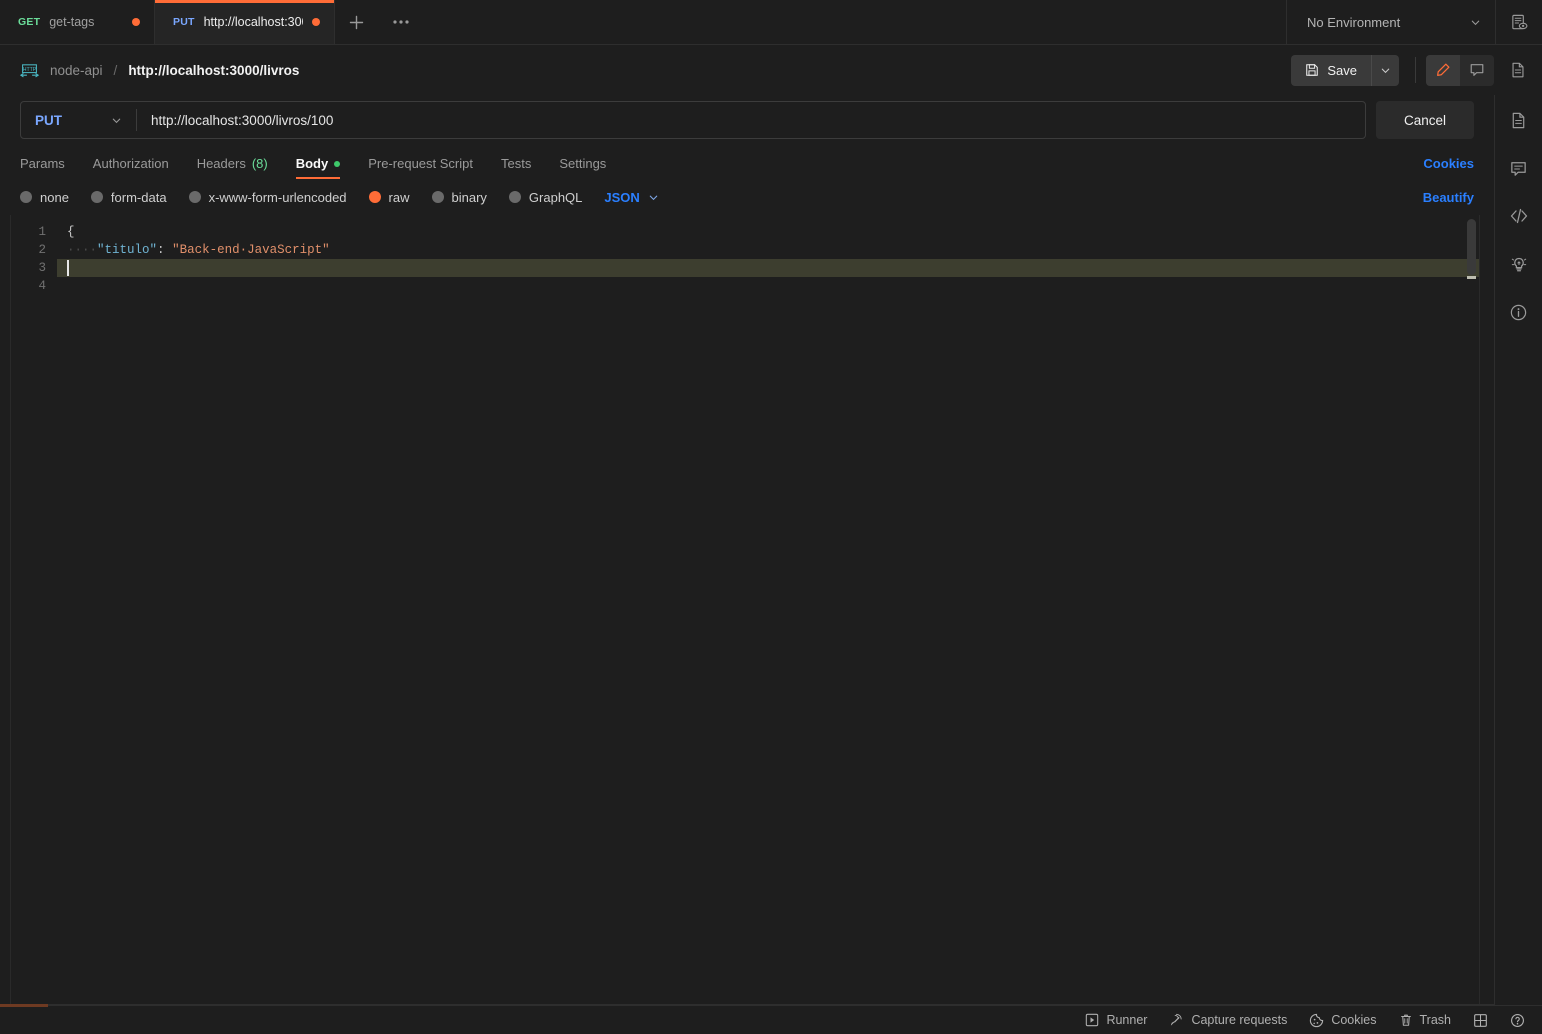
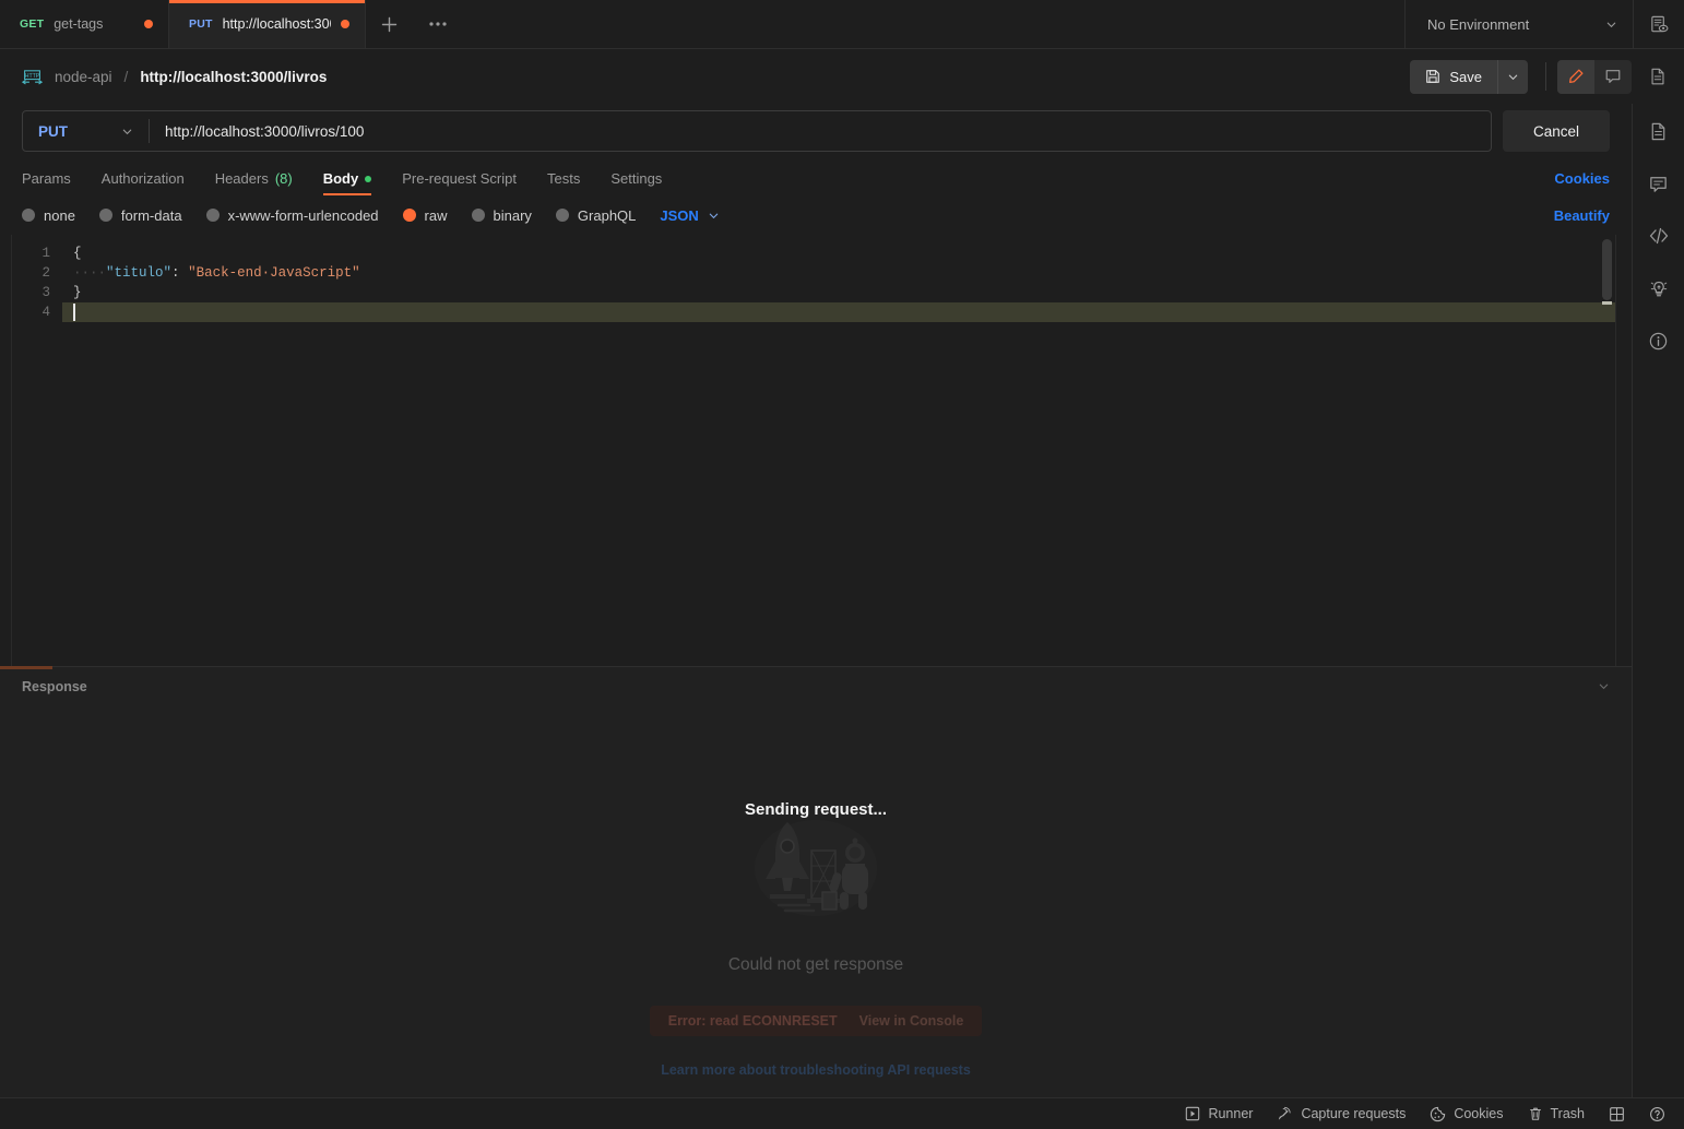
  GET
  get-tags
  PUT
  http://localhost:30
  No Environment
  node-api
  /
  http://localhost:3000/livros
  Save
  PUT
  http://localhost:3000/livros/100
  Cancel
  Params
  Authorization
  Headers
  (8)
  Body
  Pre-request Script
  Tests
  Settings
  Cookies
  none
  form-data
  x-www-form-urlencoded
  raw
  binary
  GraphQL
  JSON
  Beautify
  1
  2
  3
  4
  {
  ····"titulo": "Back-end·JavaScript"
+ }
+ Response
+ Could not get response
+ Error: read ECONNRESET
+ View in Console
+ Learn more about troubleshooting API requests
+ Sending request...
  Runner
  Capture requests
  Cookies
  Trash
